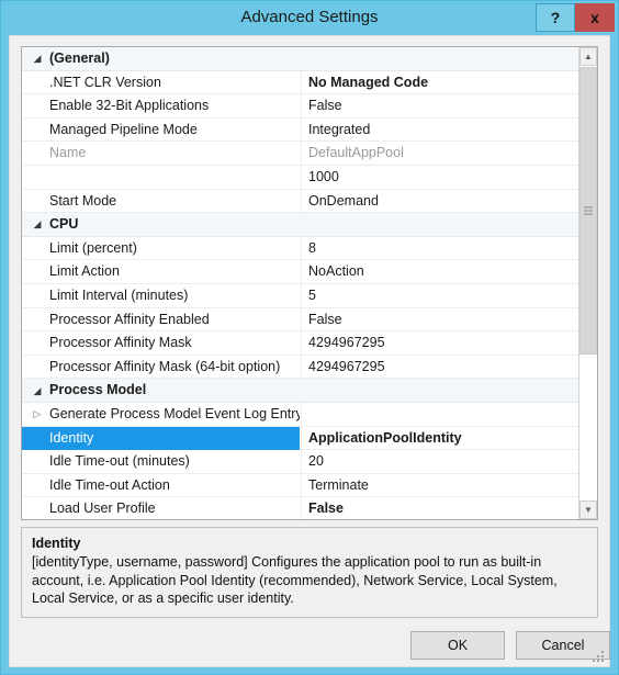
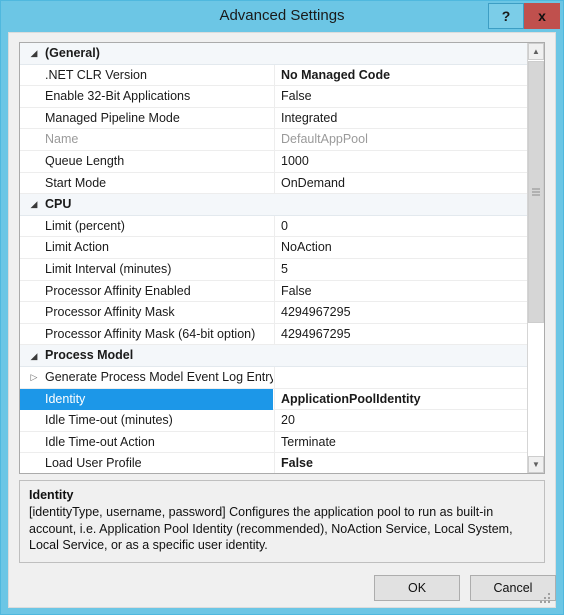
  Advanced Settings
  ?
  x
  ◢
  (General)
  .NET CLR Version
  No Managed Code
  Enable 32-Bit Applications
  False
  Managed Pipeline Mode
  Integrated
  Name
  DefaultAppPool
+ Queue Length
  1000
  Start Mode
  OnDemand
  ◢
  CPU
  Limit (percent)
- 8
+ 0
  Limit Action
  NoAction
  Limit Interval (minutes)
  5
  Processor Affinity Enabled
  False
  Processor Affinity Mask
  4294967295
  Processor Affinity Mask (64-bit option)
  4294967295
  ◢
  Process Model
  ▷
  Generate Process Model Event Log Entry
  Identity
  ApplicationPoolIdentity
  Idle Time-out (minutes)
  20
  Idle Time-out Action
  Terminate
  Load User Profile
  False
  ▲
  ▼
  Identity
- [identityType, username, password] Configures the application pool to run as built-in account, i.e. Application Pool Identity (recommended), Network Service, Local System, Local Service, or as a specific user identity.
+ [identityType, username, password] Configures the application pool to run as built-in account, i.e. Application Pool Identity (recommended), NoAction Service, Local System, Local Service, or as a specific user identity.
  OK
  Cancel
